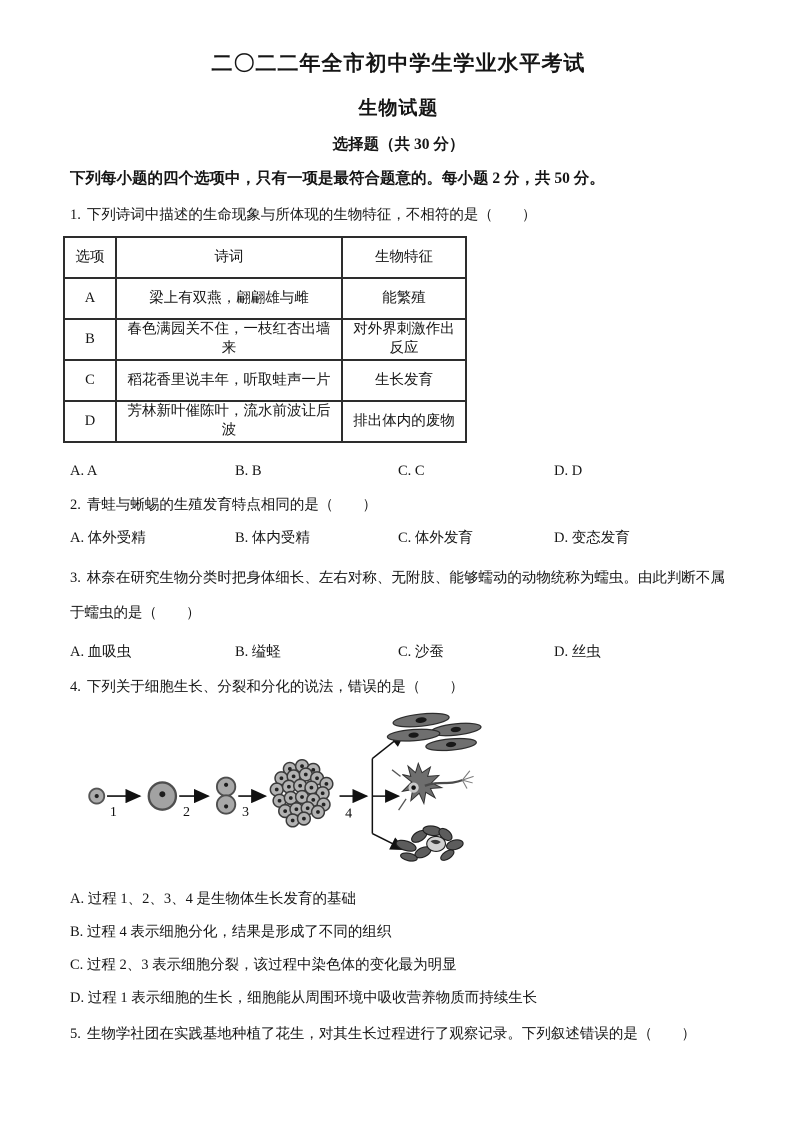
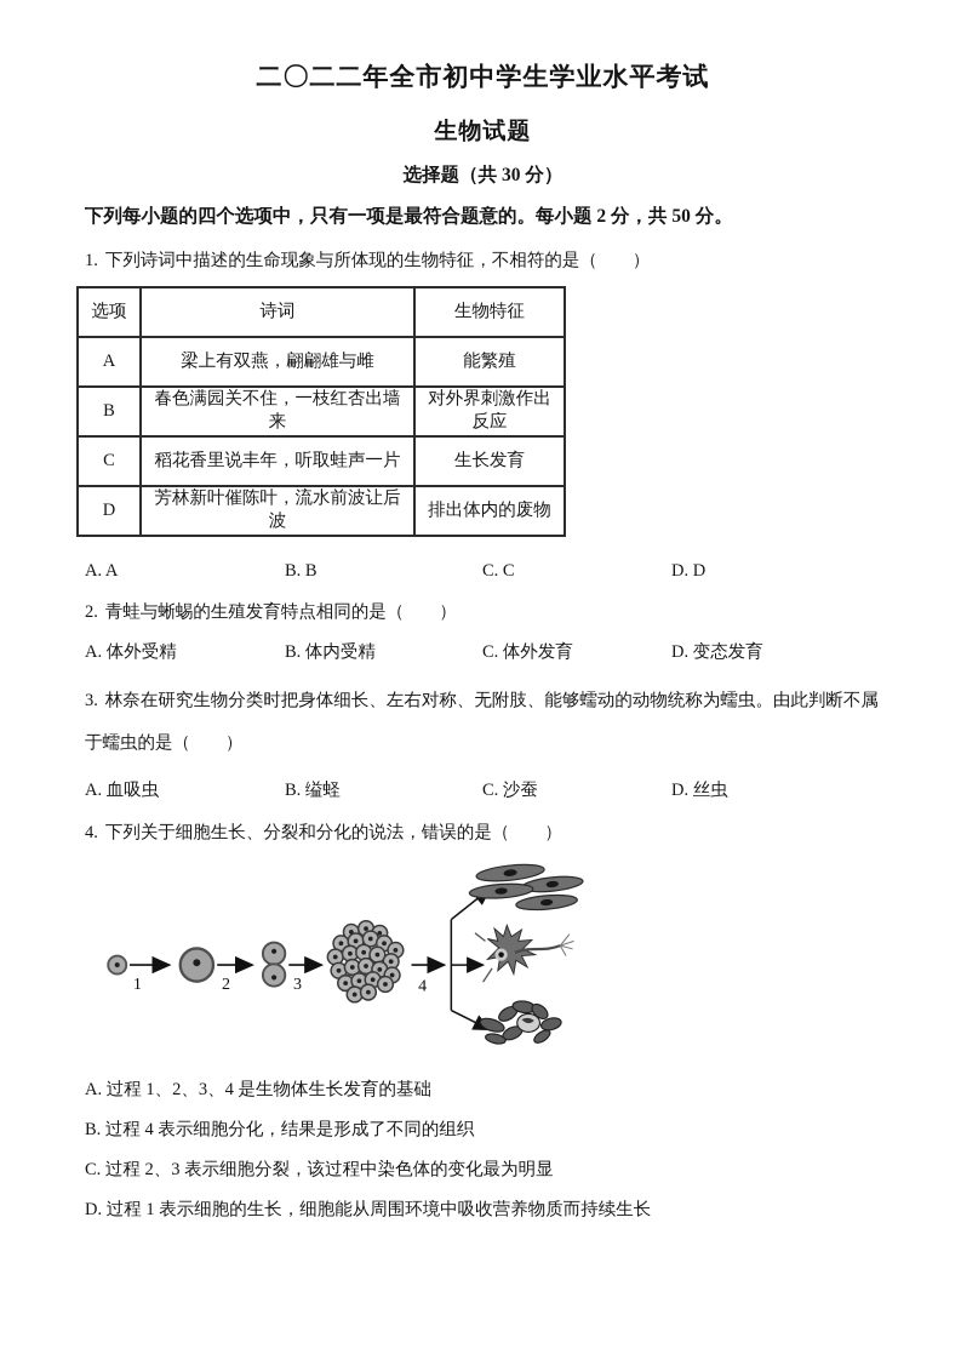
  二〇二二年全市初中学生学业水平考试
  生物试题
  选择题（共 30 分）
  下列每小题的四个选项中，只有一项是最符合题意的。每小题 2 分，共 50 分。
  1. 下列诗词中描述的生命现象与所体现的生物特征，不相符的是（ ）
  选项	诗词	生物特征
  A	梁上有双燕，翩翩雄与雌	能繁殖
  B	春色满园关不住，一枝红杏出墙来	对外界刺激作出反应
  C	稻花香里说丰年，听取蛙声一片	生长发育
  D	芳林新叶催陈叶，流水前波让后波	排出体内的废物
  A. A
  B. B
  C. C
  D. D
  2. 青蛙与蜥蜴的生殖发育特点相同的是（ ）
  A. 体外受精
  B. 体内受精
  C. 体外发育
  D. 变态发育
  3. 林奈在研究生物分类时把身体细长、左右对称、无附肢、能够蠕动的动物统称为蠕虫。由此判断不属于蠕虫的是（ ）
  A. 血吸虫
  B. 缢蛏
  C. 沙蚕
  D. 丝虫
  4. 下列关于细胞生长、分裂和分化的说法，错误的是（ ）
  1
  2
  3
  4
  A. 过程 1、2、3、4 是生物体生长发育的基础
  B. 过程 4 表示细胞分化，结果是形成了不同的组织
  C. 过程 2、3 表示细胞分裂，该过程中染色体的变化最为明显
  D. 过程 1 表示细胞的生长，细胞能从周围环境中吸收营养物质而持续生长
- 5. 生物学社团在实践基地种植了花生，对其生长过程进行了观察记录。下列叙述错误的是（ ）
